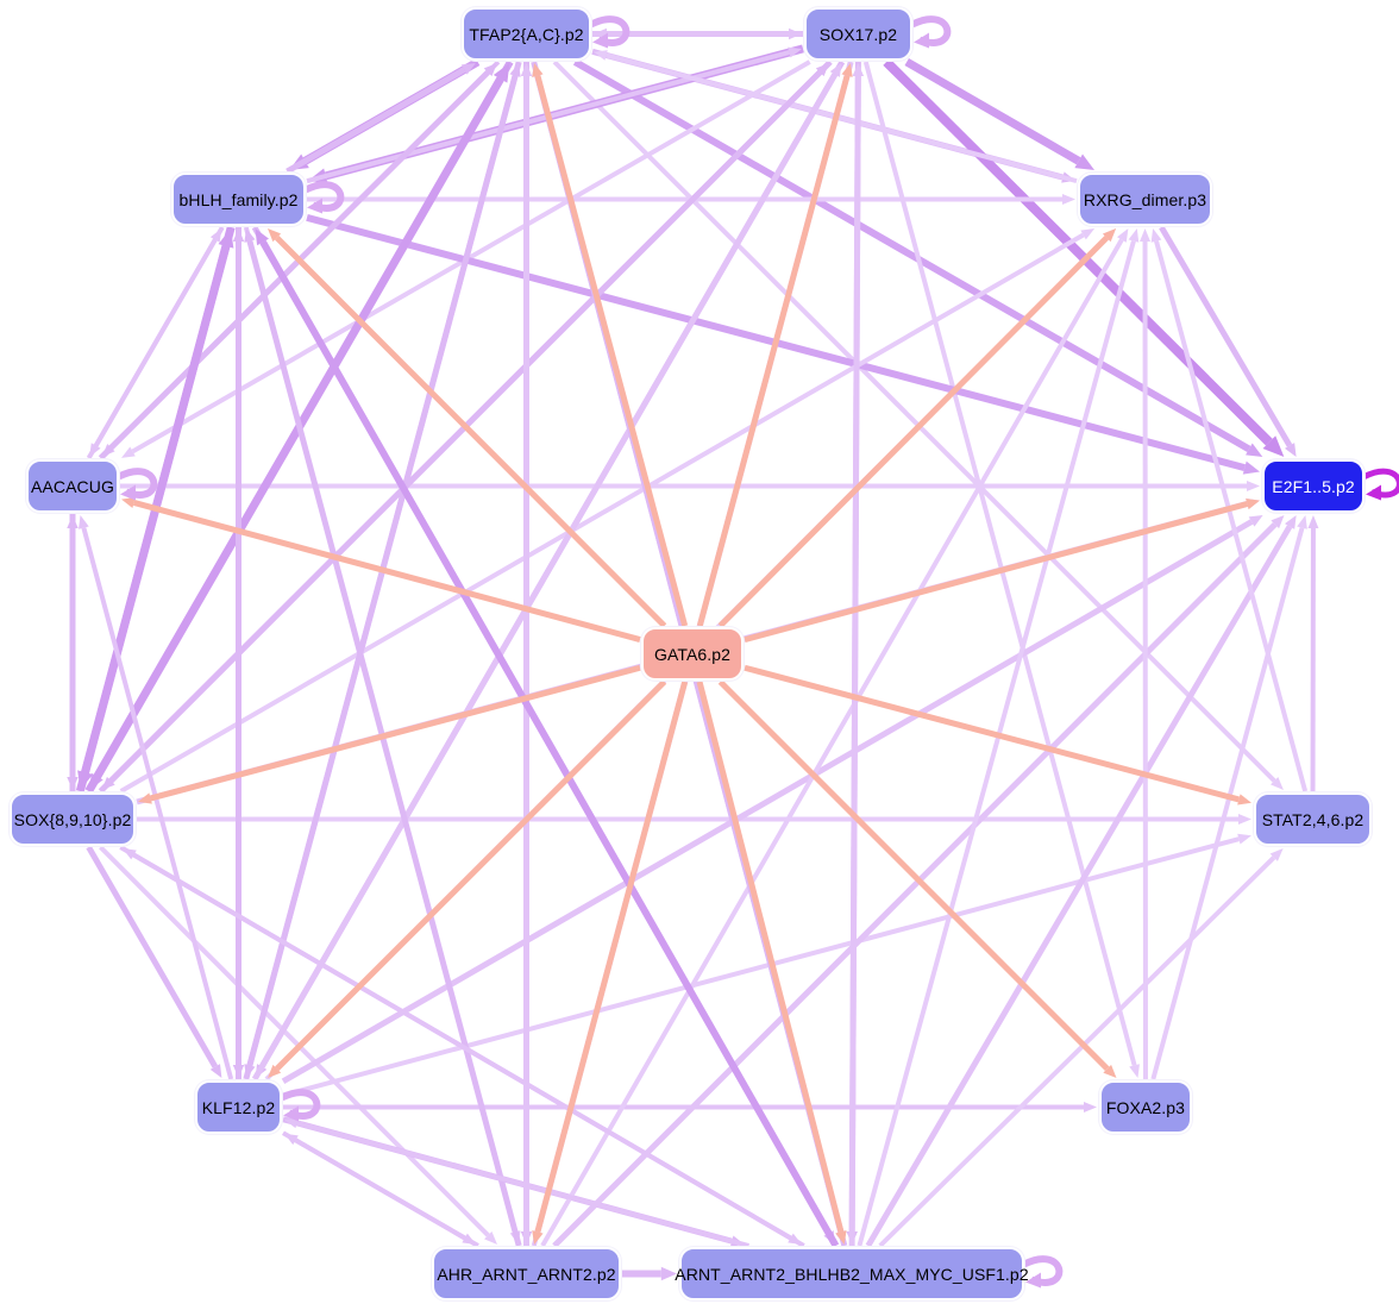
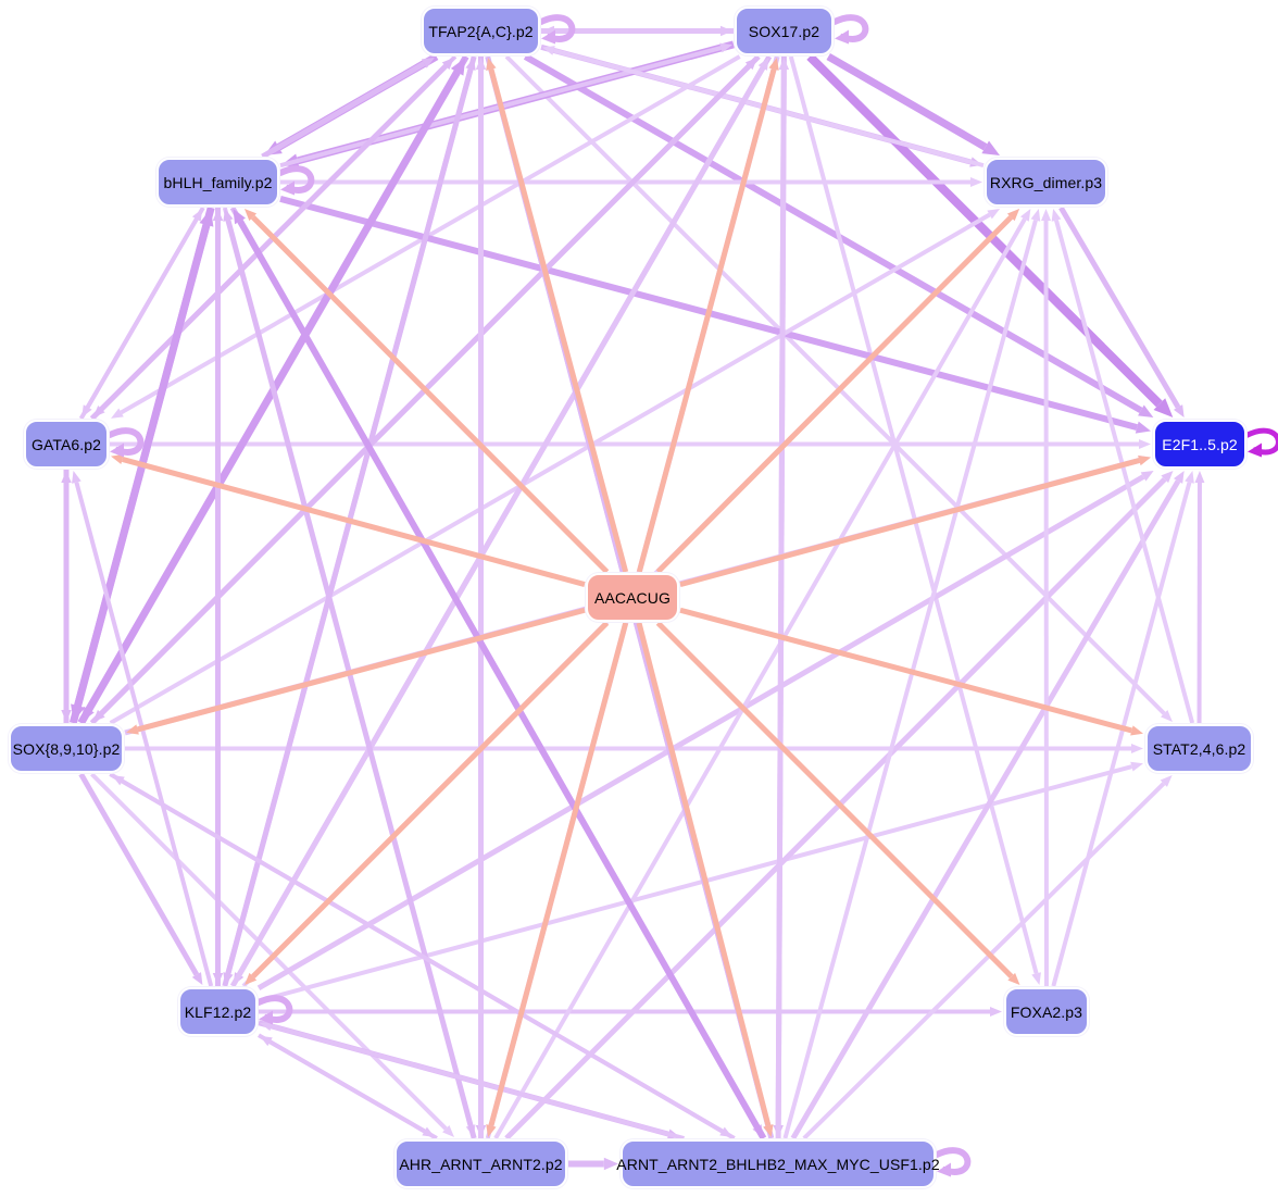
  TFAP2{A,C}.p2
  SOX17.p2
  bHLH_family.p2
  RXRG_dimer.p3
- AACACUG
+ GATA6.p2
  E2F1..5.p2
- GATA6.p2
+ AACACUG
  SOX{8,9,10}.p2
  STAT2,4,6.p2
  KLF12.p2
  FOXA2.p3
  AHR_ARNT_ARNT2.p2
  ARNT_ARNT2_BHLHB2_MAX_MYC_USF1.p2
